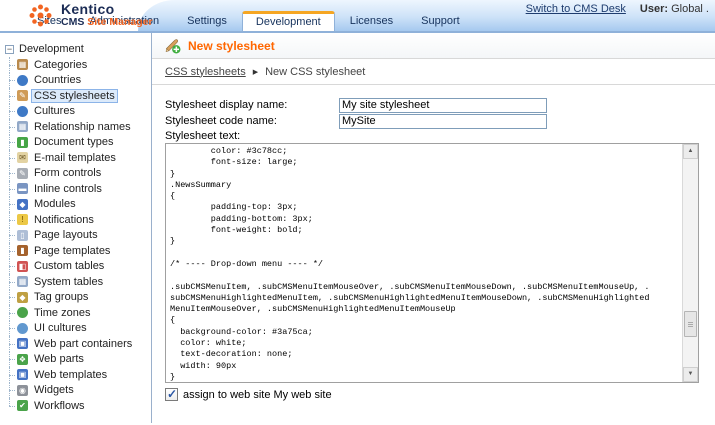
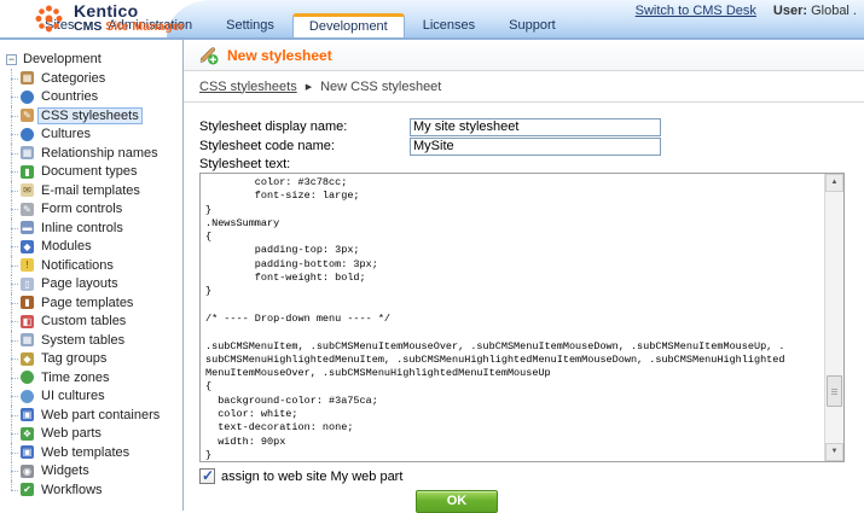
  Kentico
  CMS Site Manager
  Switch to CMS Desk
  User: Global .
  Administration
  Settings
  Development
  Licenses
  Support
  −
  Development
  ▦
  Categories
  Countries
  ✎
  CSS stylesheets
  Cultures
  ▦
  Relationship names
  ▮
  Document types
  ✉
  E-mail templates
  ✎
  Form controls
  ▬
  Inline controls
  ◆
  Modules
  !
  Notifications
  ▯
  Page layouts
  ▮
  Page templates
  ◧
  Custom tables
  ▦
  System tables
  ◆
  Tag groups
  Time zones
  UI cultures
  ▣
  Web part containers
  ❖
  Web parts
  ▣
  Web templates
  ◉
  Widgets
  ✔
  Workflows
  New stylesheet
  CSS stylesheets
  New CSS stylesheet
  Stylesheet display name:
  My site stylesheet
  Stylesheet code name:
  MySite
  Stylesheet text:
  color: #3c78cc;
  font-size: large;
  }
  .NewsSummary
  {
  padding-top: 3px;
  padding-bottom: 3px;
  font-weight: bold;
  }
  /* ---- Drop-down menu ---- */
  .subCMSMenuItem, .subCMSMenuItemMouseOver, .subCMSMenuItemMouseDown, .subCMSMenuItemMouseUp, .
  subCMSMenuHighlightedMenuItem, .subCMSMenuHighlightedMenuItemMouseDown, .subCMSMenuHighlighted
  MenuItemMouseOver, .subCMSMenuHighlightedMenuItemMouseUp
  {
  background-color: #3a75ca;
  color: white;
  text-decoration: none;
  width: 90px
  }
- assign to web site My web site
+ assign to web site My web part
+ OK
